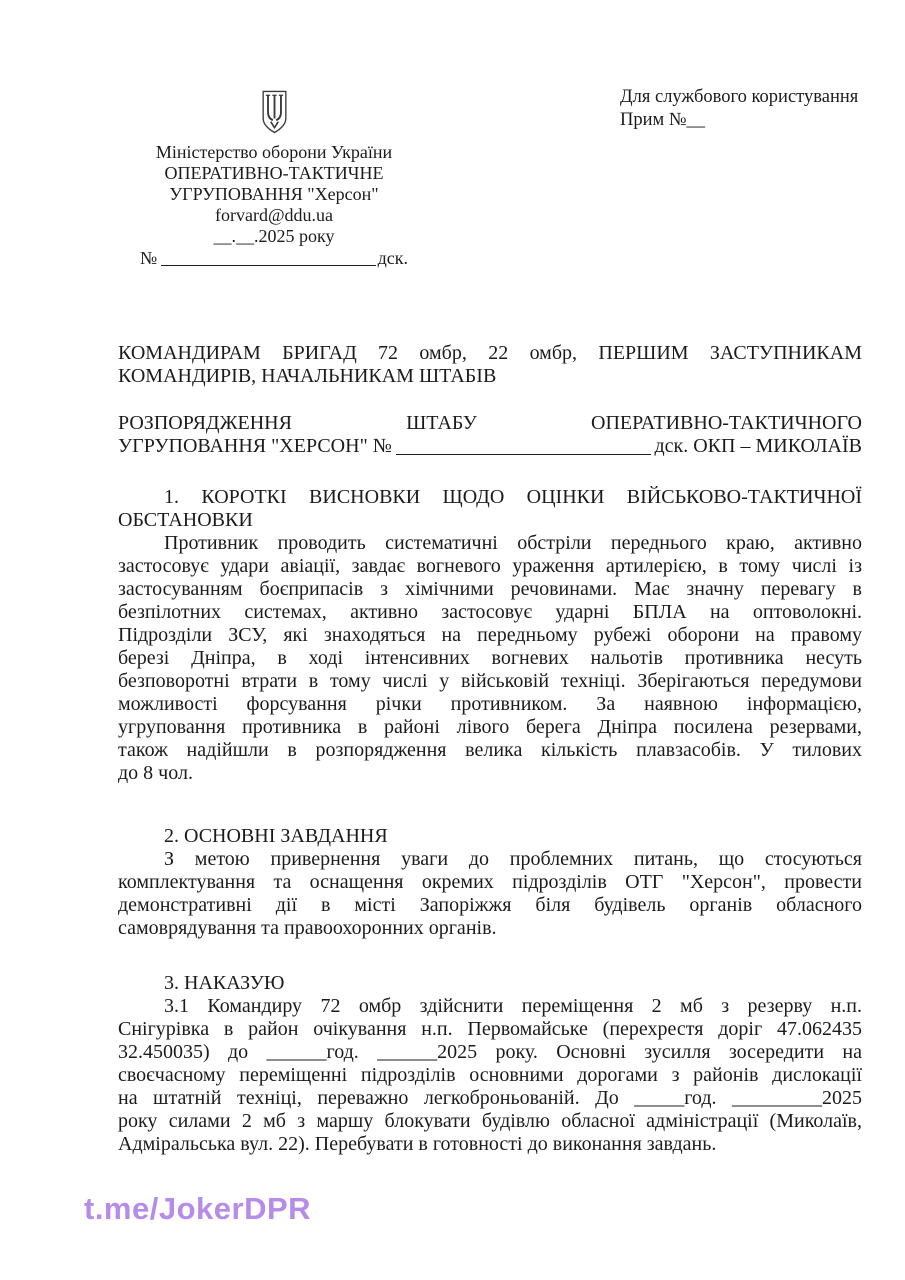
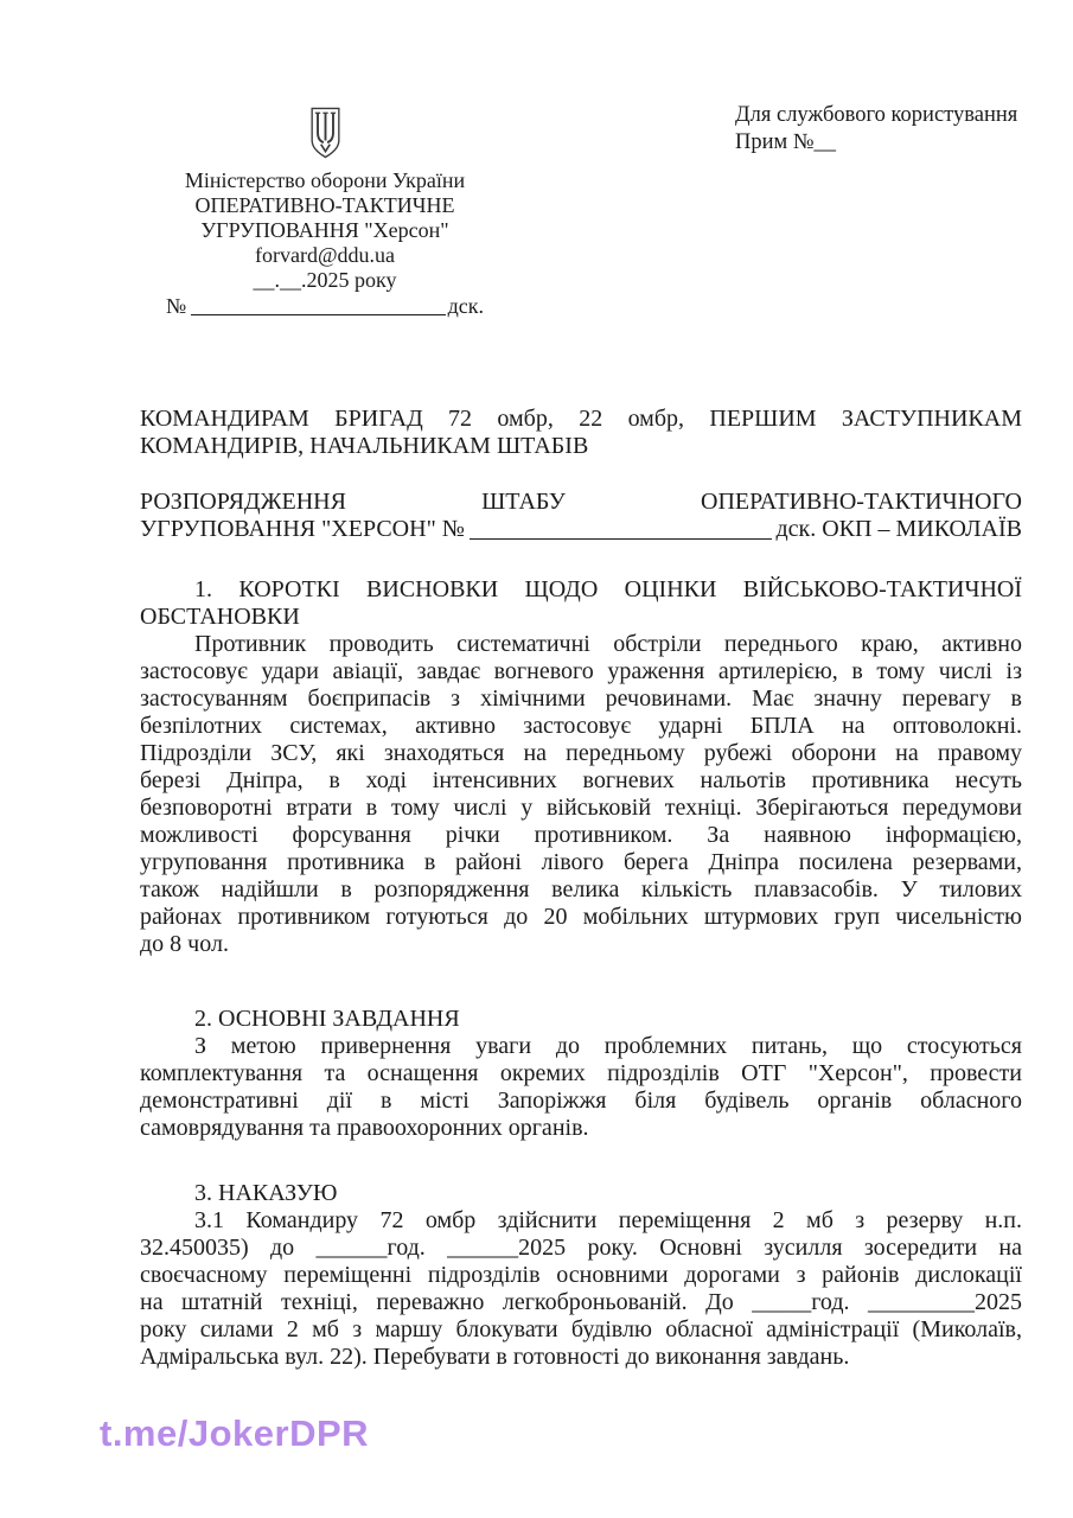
  Для службового користування
  Прим №__
  Міністерство оборони України
  ОПЕРАТИВНО-ТАКТИЧНЕ
  УГРУПОВАННЯ "Херсон"
  forvard@ddu.ua
  __.__.2025 року
  №
  дск.
  КОМАНДИРАМ БРИГАД 72 омбр, 22 омбр, ПЕРШИМ ЗАСТУПНИКАМ
  КОМАНДИРІВ, НАЧАЛЬНИКАМ ШТАБІВ
  РОЗПОРЯДЖЕННЯ ШТАБУ ОПЕРАТИВНО-ТАКТИЧНОГО
  УГРУПОВАННЯ "ХЕРСОН" №
  дск. ОКП – МИКОЛАЇВ
  1. КОРОТКІ ВИСНОВКИ ЩОДО ОЦІНКИ ВІЙСЬКОВО-ТАКТИЧНОЇ
  ОБСТАНОВКИ
  Противник проводить систематичні обстріли переднього краю, активно
  застосовує удари авіації, завдає вогневого ураження артилерією, в тому числі із
  застосуванням боєприпасів з хімічними речовинами. Має значну перевагу в
  безпілотних системах, активно застосовує ударні БПЛА на оптоволокні.
  Підрозділи ЗСУ, які знаходяться на передньому рубежі оборони на правому
  березі Дніпра, в ході інтенсивних вогневих нальотів противника несуть
  безповоротні втрати в тому числі у військовій техніці. Зберігаються передумови
  можливості форсування річки противником. За наявною інформацією,
  угруповання противника в районі лівого берега Дніпра посилена резервами,
  також надійшли в розпорядження велика кількість плавзасобів. У тилових
+ районах противником готуються до 20 мобільних штурмових груп чисельністю
  до 8 чол.
  2. ОСНОВНІ ЗАВДАННЯ
  З метою привернення уваги до проблемних питань, що стосуються
  комплектування та оснащення окремих підрозділів ОТГ "Херсон", провести
  демонстративні дії в місті Запоріжжя біля будівель органів обласного
  самоврядування та правоохоронних органів.
  3. НАКАЗУЮ
  3.1 Командиру 72 омбр здійснити переміщення 2 мб з резерву н.п.
- Снігурівка в район очікування н.п. Первомайське (перехрестя доріг 47.062435
  32.450035) до ______год. ______2025 року. Основні зусилля зосередити на
  своєчасному переміщенні підрозділів основними дорогами з районів дислокації
  на штатній техніці, переважно легкоброньованій. До _____год. _________2025
  року силами 2 мб з маршу блокувати будівлю обласної адміністрації (Миколаїв,
  Адміральська вул. 22). Перебувати в готовності до виконання завдань.
  t.me/JokerDPR
